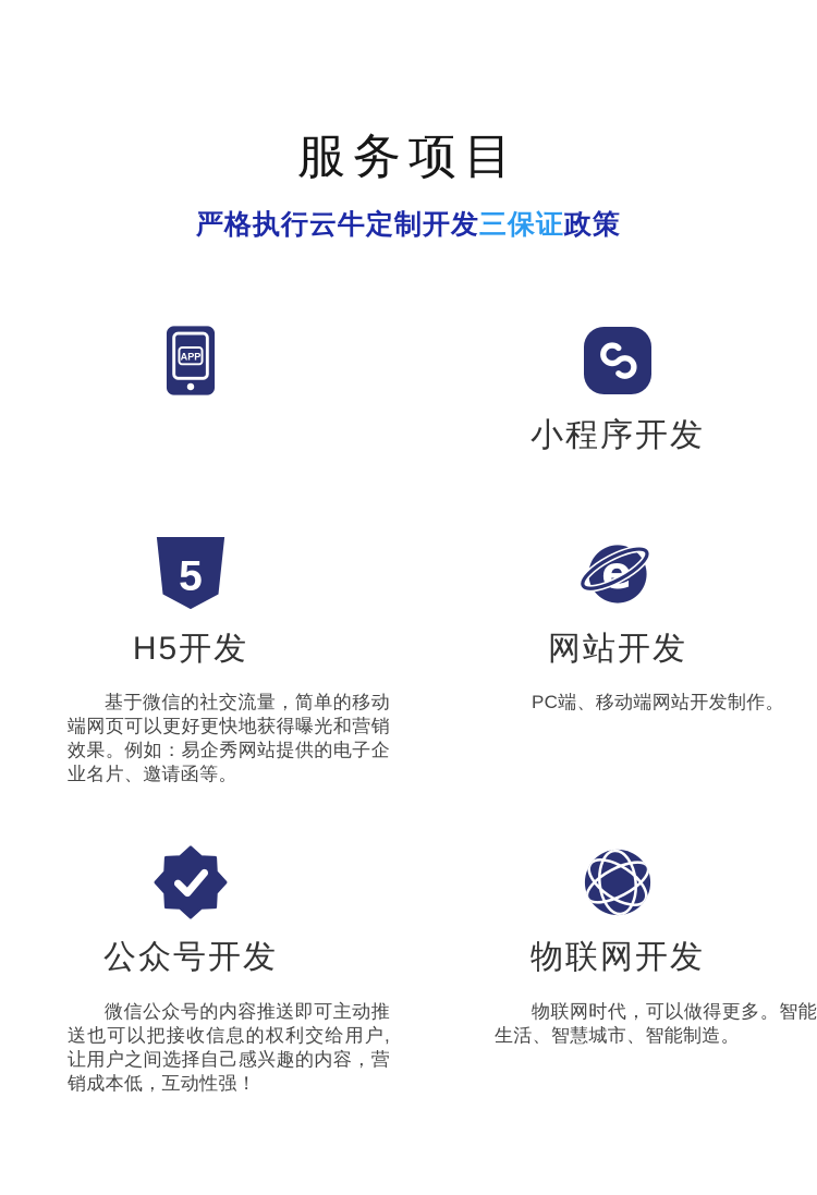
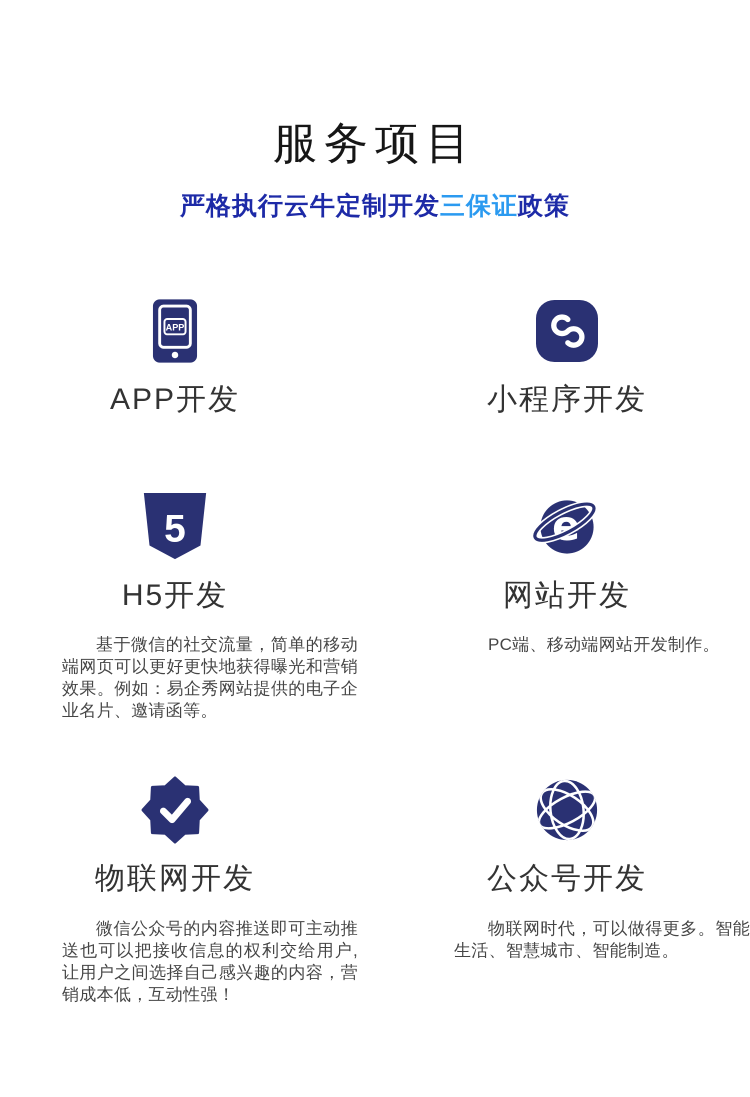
  服务项目
  严格执行云牛定制开发三保证政策
  APP
+ APP开发
  小程序开发
  5
  H5开发
  基于微信的社交流量，简单的移动端网页可以更好更快地获得曝光和营销效果。例如：易企秀网站提供的电子企业名片、邀请函等。
  e
  网站开发
  PC端、移动端网站开发制作。
- 公众号开发
+ 物联网开发
  微信公众号的内容推送即可主动推送也可以把接收信息的权利交给用户,让用户之间选择自己感兴趣的内容，营销成本低，互动性强！
- 物联网开发
+ 公众号开发
  物联网时代，可以做得更多。智能生活、智慧城市、智能制造。
